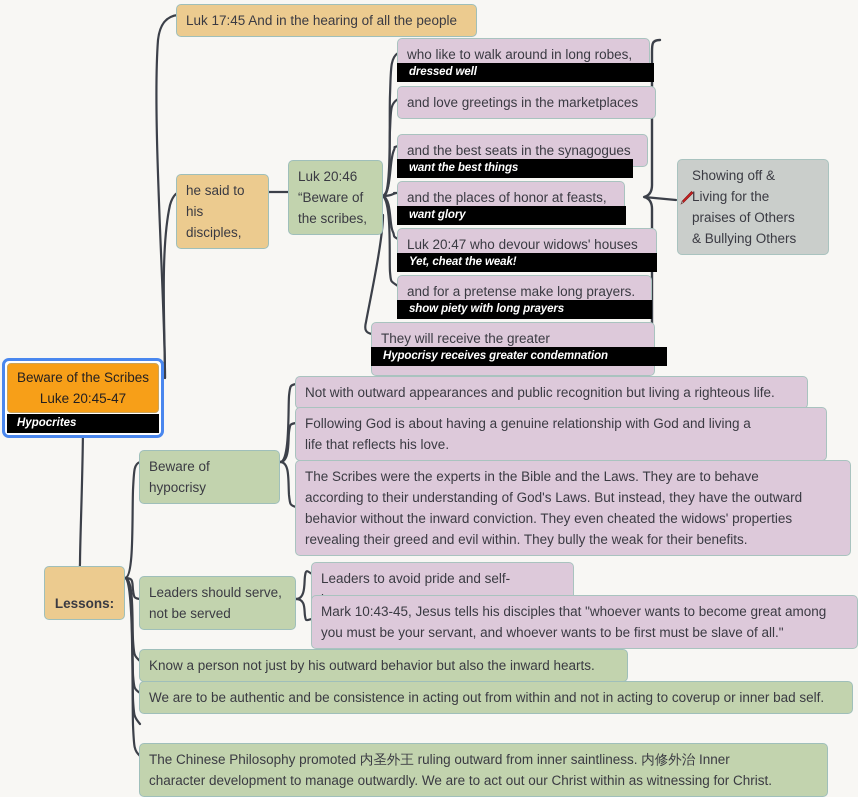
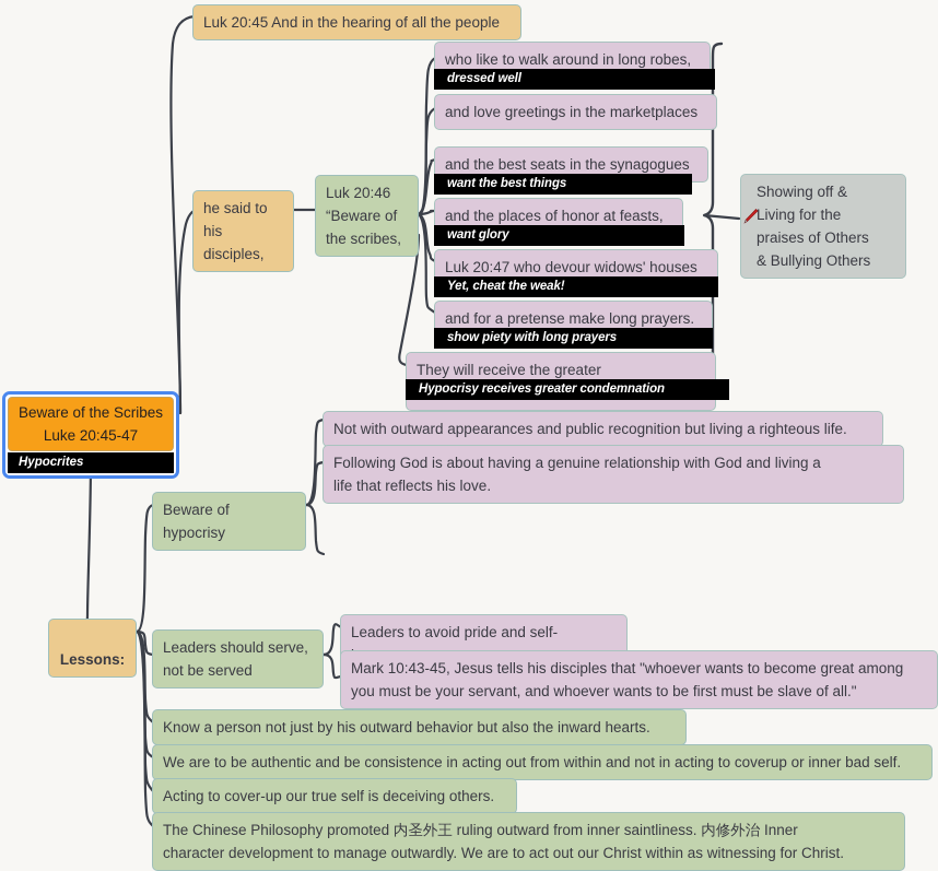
  Beware of the Scribes
  Luke 20:45-47
  Hypocrites
- Luk 17:45 And in the hearing of all the people
+ Luk 20:45 And in the hearing of all the people
  he said to
  his disciples,
  Luk 20:46
  “Beware of
  the scribes,
  who like to walk around in long robes,
  dressed well
  and love greetings in the marketplaces
  and the best seats in the synagogues
  want the best things
  and the places of honor at feasts,
  want glory
  Luk 20:47 who devour widows' houses
  Yet, cheat the weak!
  and for a pretense make long prayers.
  show piety with long prayers
  Hypocrisy receives greater condemnation
  Showing off &
  Living for the
  praises of Others
  & Bullying Others
  Lessons:
  Beware of hypocrisy
  Not with outward appearances and public recognition but living a righteous life.
  Following God is about having a genuine relationship with God and living a
  life that reflects his love.
- The Scribes were the experts in the Bible and the Laws. They are to behave
- according to their understanding of God's Laws. But instead, they have the outward
- behavior without the inward conviction. They even cheated the widows' properties
- revealing their greed and evil within. They bully the weak for their benefits.
  Leaders should serve,
  not be served
  Leaders to avoid pride and self-
  Mark 10:43-45, Jesus tells his disciples that "whoever wants to become great among
  you must be your servant, and whoever wants to be first must be slave of all."
  Know a person not just by his outward behavior but also the inward hearts.
  We are to be authentic and be consistence in acting out from within and not in acting to coverup or inner bad self.
+ Acting to cover-up our true self is deceiving others.
  The Chinese Philosophy promoted 内圣外王 ruling outward from inner saintliness. 内修外治 Inner
  character development to manage outwardly. We are to act out our Christ within as witnessing for Christ.
